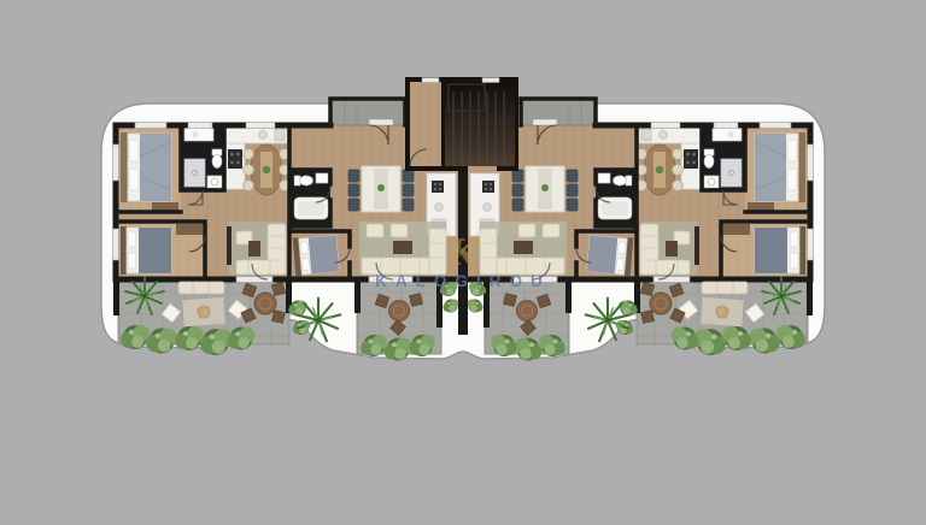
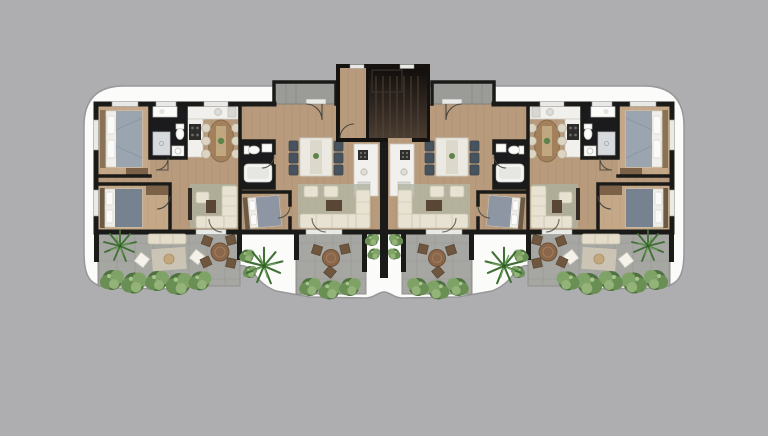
- K
- KALOGIROU
